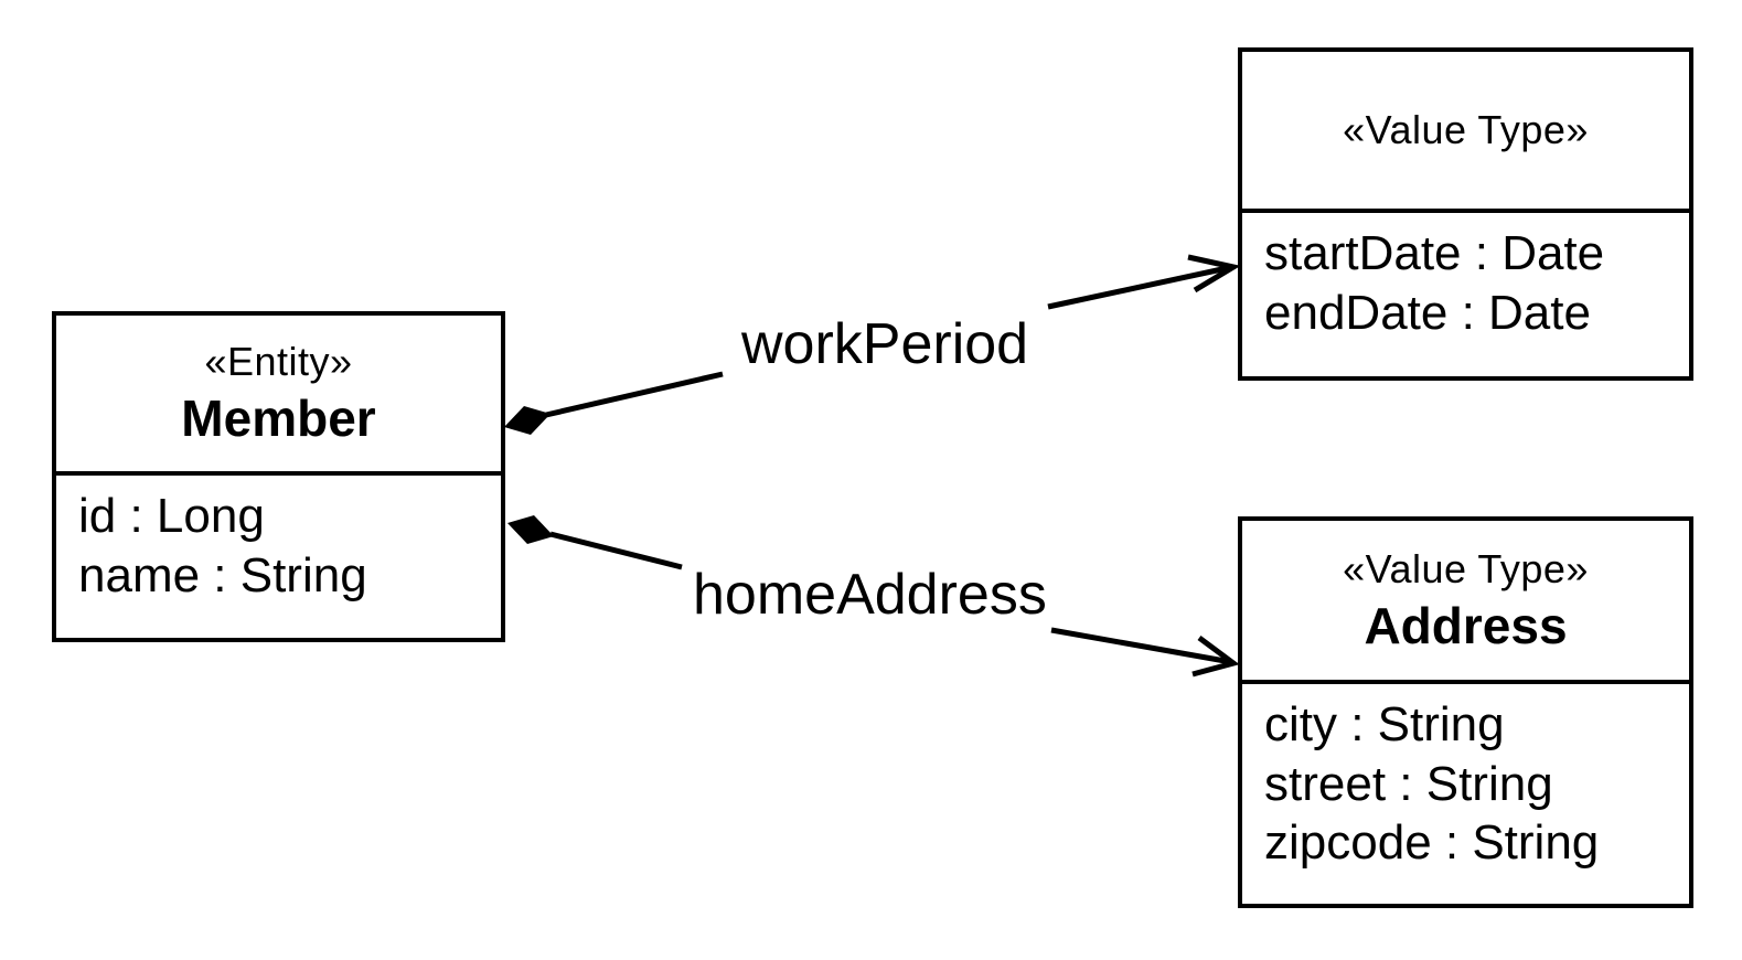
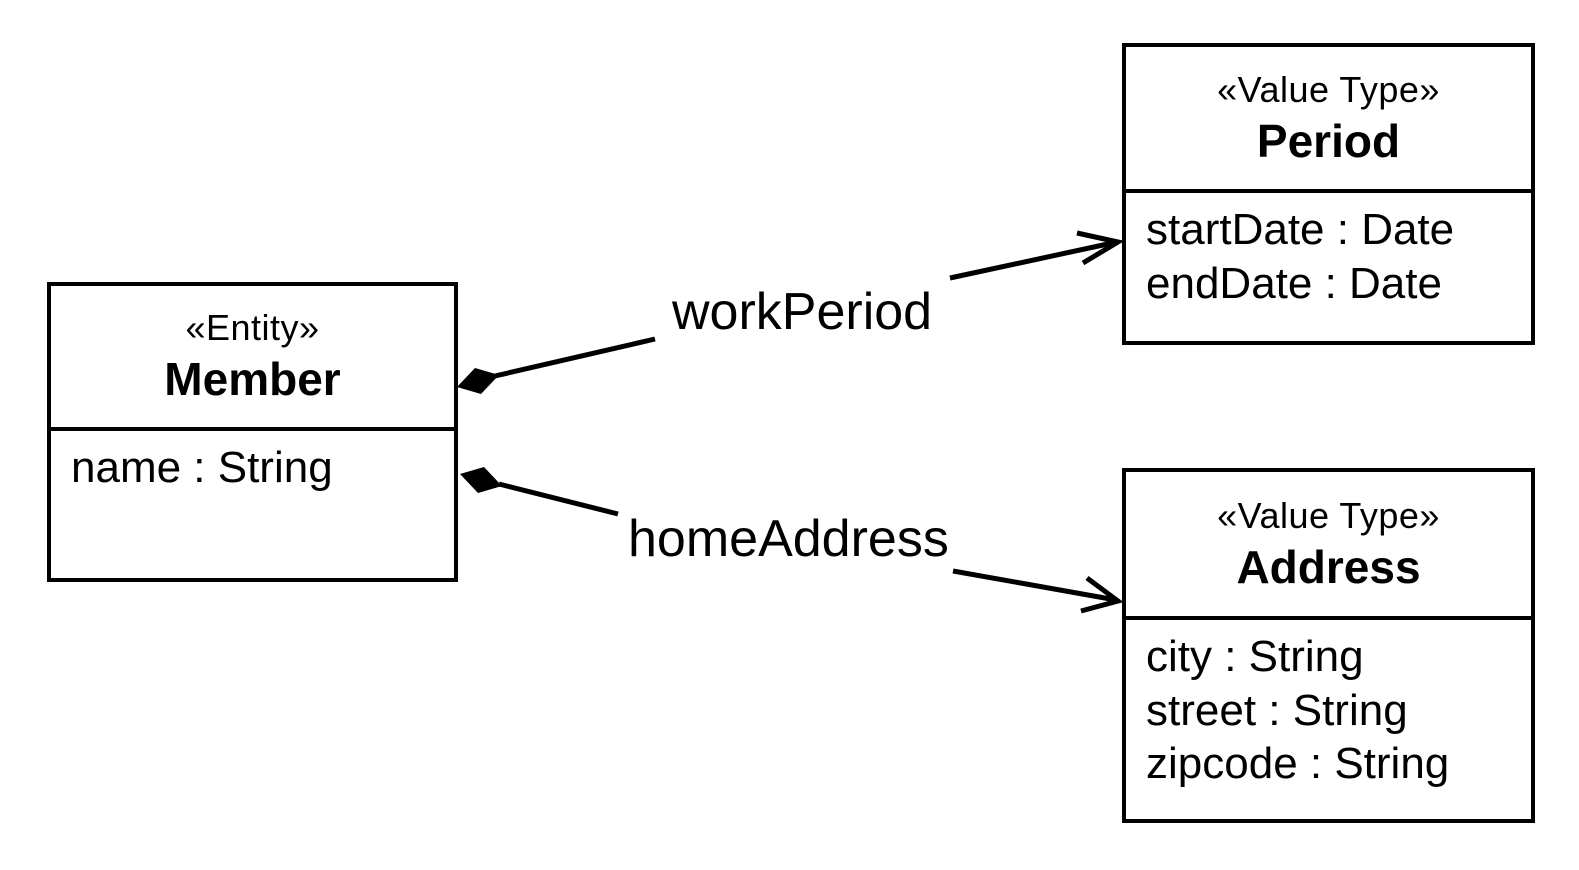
  «Entity»
  Member
- id : Long
  name : String
  «Value Type»
+ Period
  startDate : Date
  endDate : Date
  «Value Type»
  Address
  city : String
  street : String
  zipcode : String
  workPeriod
  homeAddress
